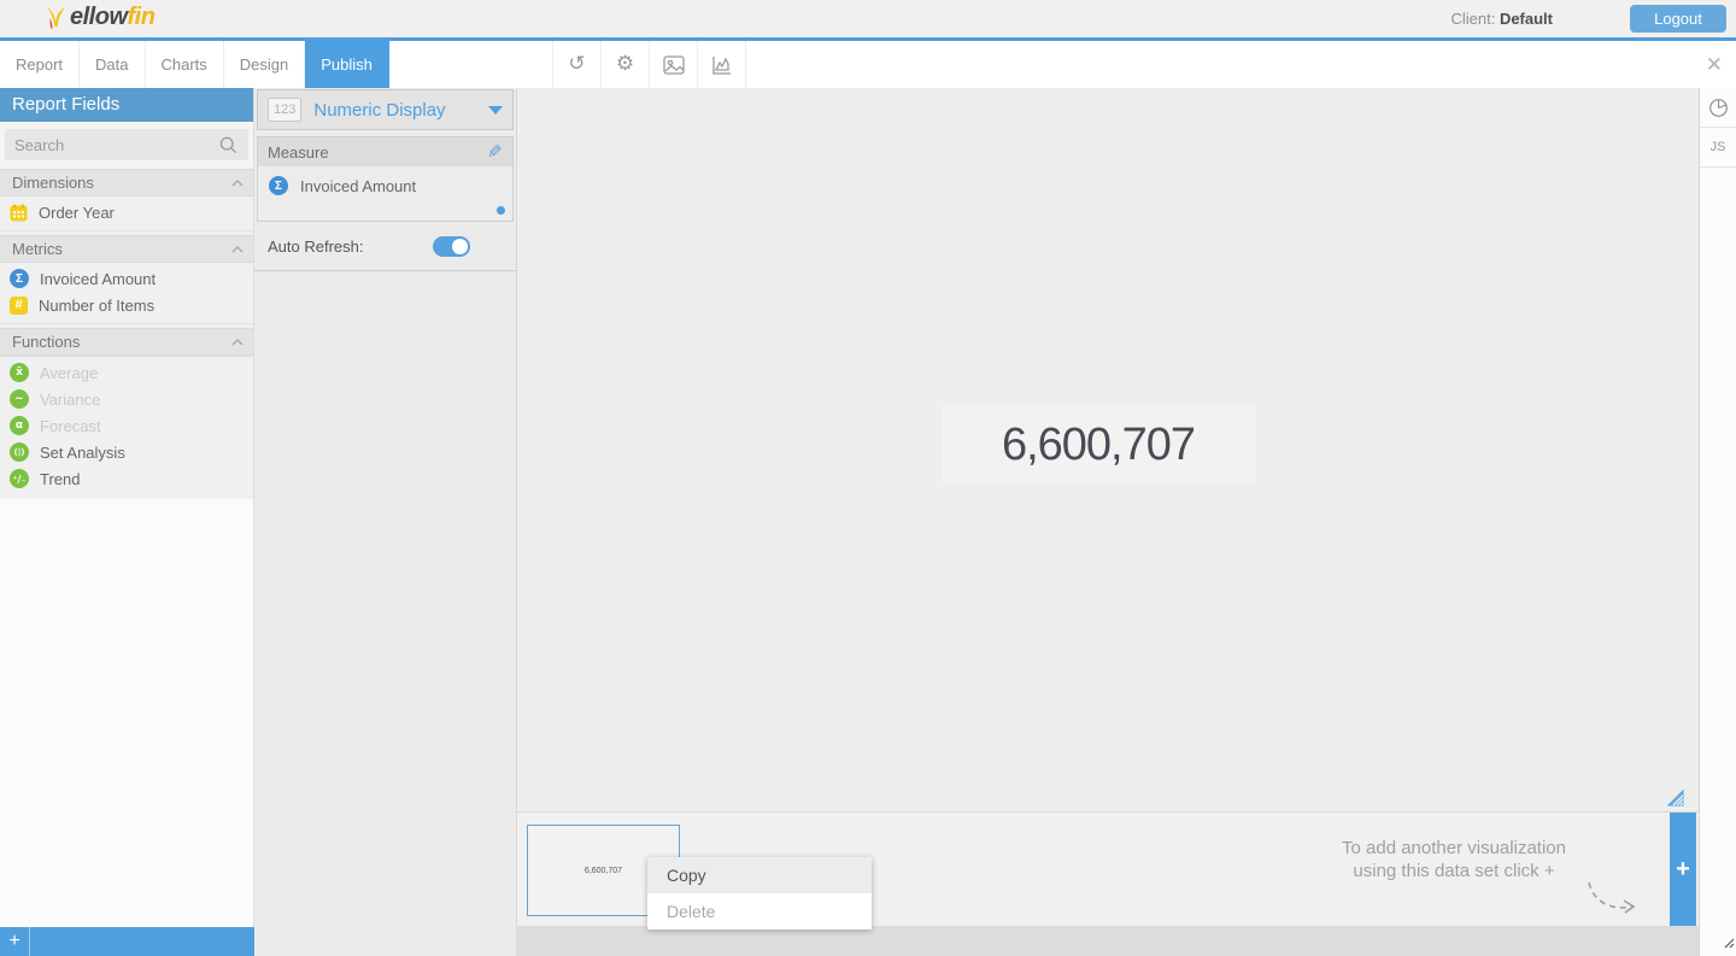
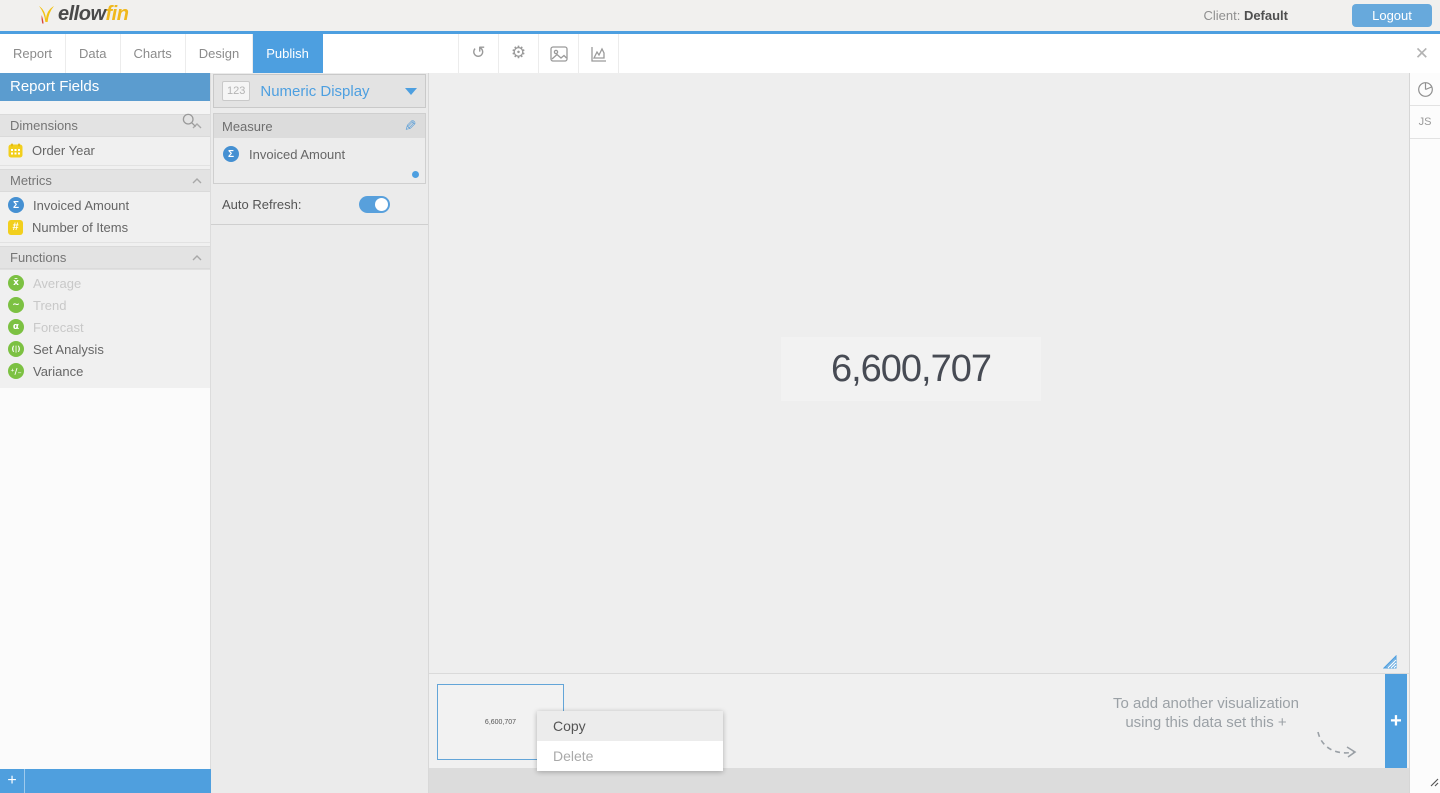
  ellow
  fin
  Client: Default
  Logout
  Report
  Data
  Charts
  Design
  Publish
  ↺
  ⚙
  ✕
  Report Fields
- Search
  Dimensions
  Order Year
  Metrics
  Σ
  Invoiced Amount
  #
  Number of Items
  Functions
  x̄
  Average
  ∼
- Variance
+ Trend
  α
  Forecast
  (|)
  Set Analysis
  ⁺∕₋
- Trend
+ Variance
  +
  123
  Numeric Display
  Measure
  Σ
  Invoiced Amount
  Auto Refresh:
  6,600,707
  To add another visualization
- using this data set click +
+ using this data set this +
  +
  JS
  Copy
  Delete
